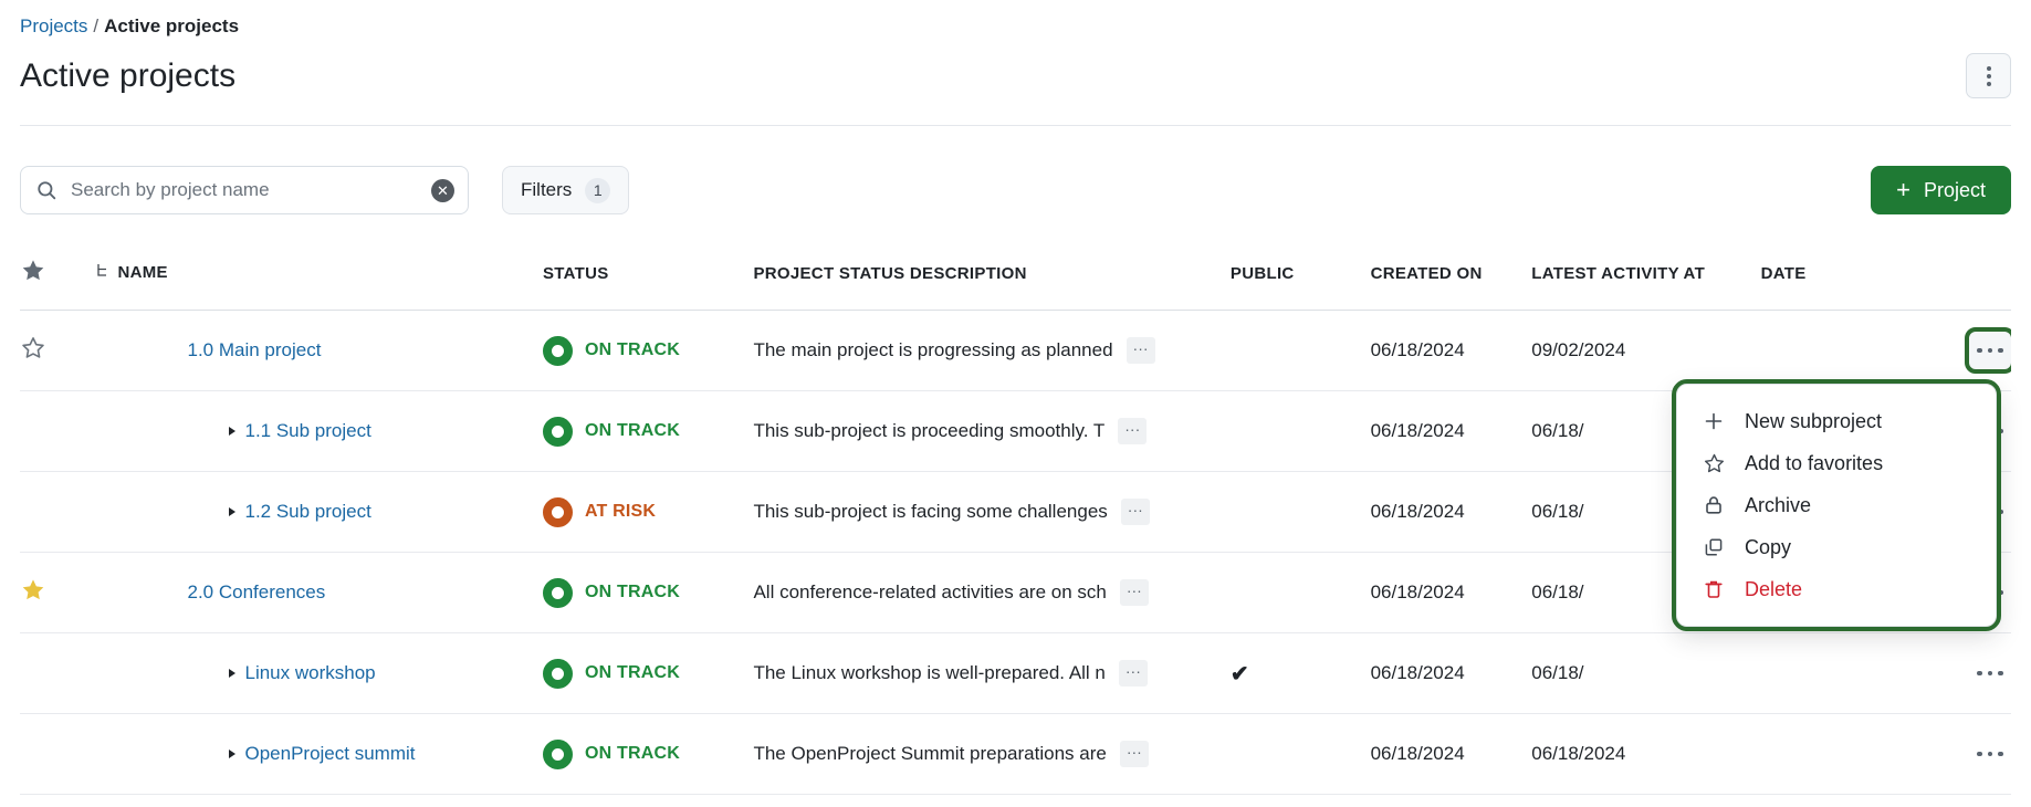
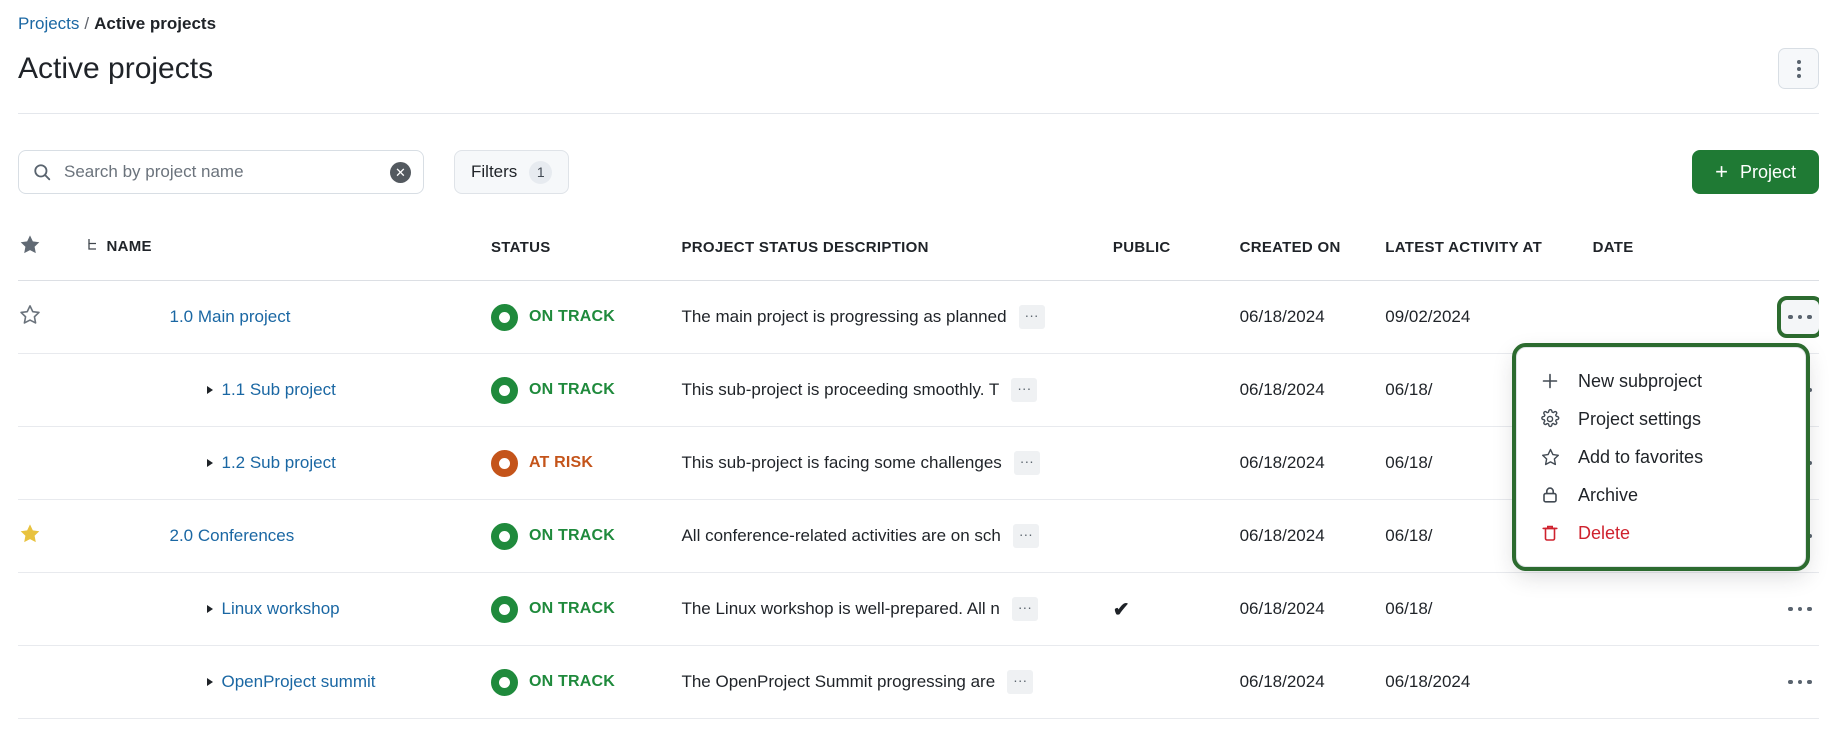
  Projects / Active projects
  Active projects
  Search by project name
  ✕
  Filters
  1
  +
  Project
  	NAME	STATUS	PROJECT STATUS DESCRIPTION	PUBLIC	CREATED ON	LATEST ACTIVITY AT	DATE
  	1.0 Main project	ON TRACK	The main project is progressing as planned ···		06/18/2024	09/02/2024
  	1.1 Sub project	ON TRACK	This sub-project is proceeding smoothly. T ···		06/18/2024	06/18/
  	1.2 Sub project	AT RISK	This sub-project is facing some challenges ···		06/18/2024	06/18/
  	2.0 Conferences	ON TRACK	All conference-related activities are on sch ···		06/18/2024	06/18/
  	Linux workshop	ON TRACK	The Linux workshop is well-prepared. All n ···	✔	06/18/2024	06/18/
- 	OpenProject summit	ON TRACK	The OpenProject Summit preparations are ···		06/18/2024	06/18/2024
+ 	OpenProject summit	ON TRACK	The OpenProject Summit progressing are ···		06/18/2024	06/18/2024
  New subproject
+ Project settings
  Add to favorites
  Archive
- Copy
  Delete
